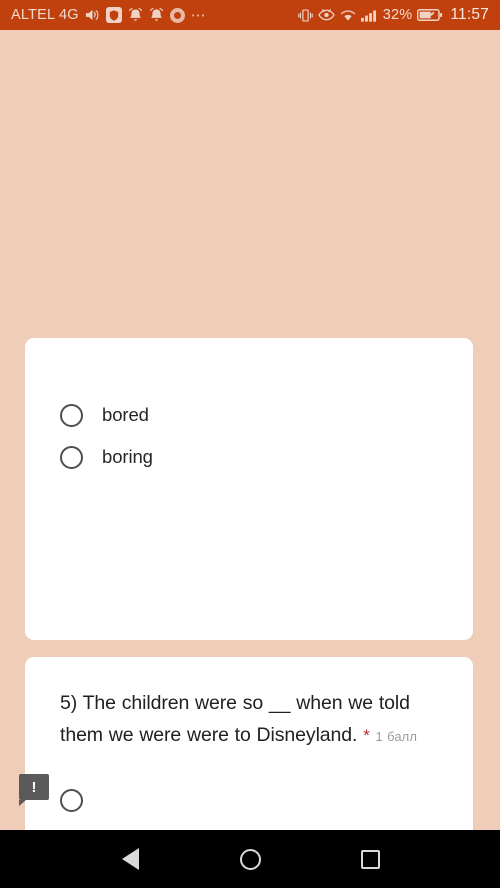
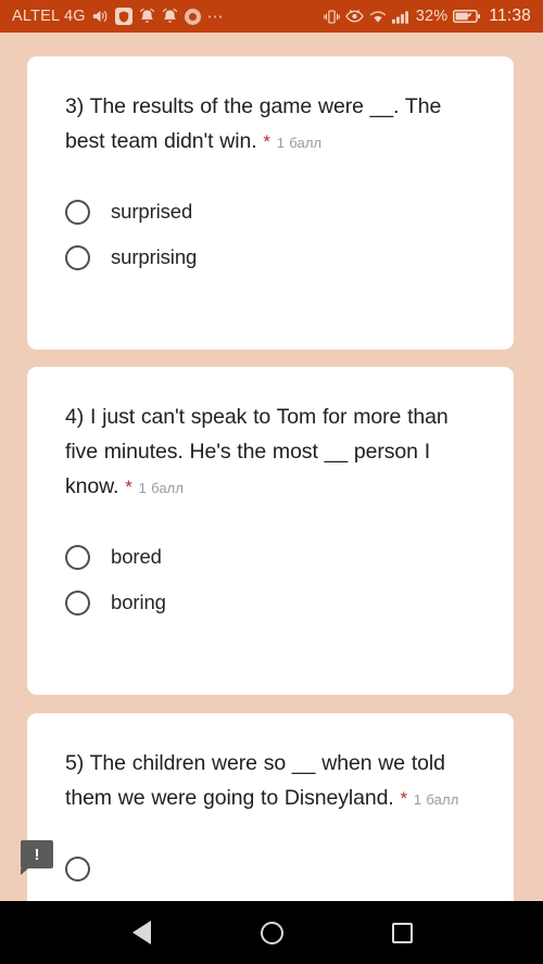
  ALTEL 4G
  ⋯
  32%
- 11:57
+ 11:38
+ 3) The results of the game were __. The best team didn't win. * 1 балл
+ surprised
+ surprising
+ 4) I just can't speak to Tom for more than five minutes. He's the most __ person I know. * 1 балл
  bored
  boring
- 5) The children were so __ when we told them we were were to Disneyland. * 1 балл
+ 5) The children were so __ when we told them we were going to Disneyland. * 1 балл
  !
